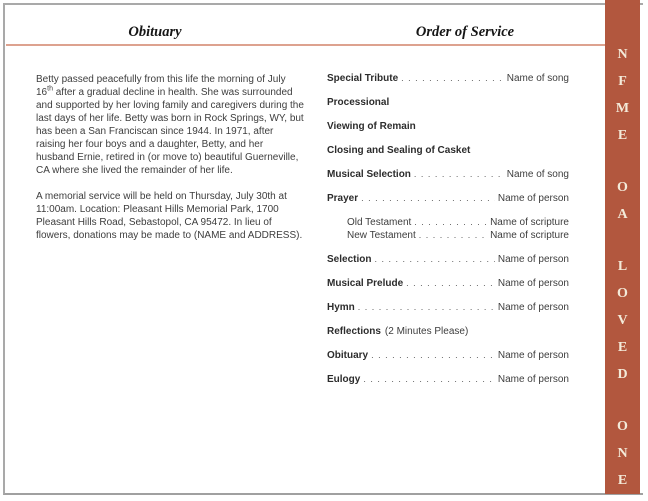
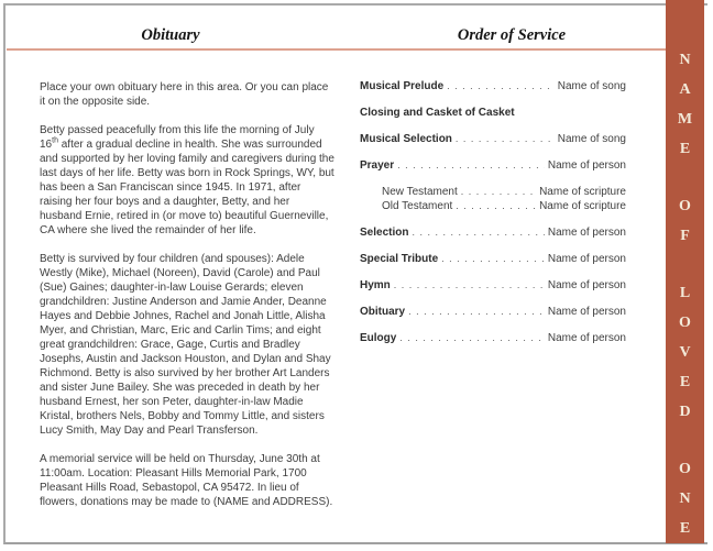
  Obituary
  Order of Service
+ Place your own obituary here in this area. Or you can place it on the opposite side.
- Betty passed peacefully from this life the morning of July 16 after a gradual decline in health. She was surrounded and supported by her loving family and caregivers during the last days of her life. Betty was born in Rock Springs, WY, but has been a San Franciscan since 1944. In 1971, after raising her four boys and a daughter, Betty, and her husband Ernie, retired in (or move to) beautiful Guerneville, CA where she lived the remainder of her life.
+ Betty passed peacefully from this life the morning of July 16 after a gradual decline in health. She was surrounded and supported by her loving family and caregivers during the last days of her life. Betty was born in Rock Springs, WY, but has been a San Franciscan since 1945. In 1971, after raising her four boys and a daughter, Betty, and her husband Ernie, retired in (or move to) beautiful Guerneville, CA where she lived the remainder of her life.
+ Betty is survived by four children (and spouses): Adele Westly (Mike), Michael (Noreen), David (Carole) and Paul (Sue) Gaines; daughter-in-law Louise Gerards; eleven grandchildren: Justine Anderson and Jamie Ander, Deanne Hayes and Debbie Johnes, Rachel and Jonah Little, Alisha Myer, and Christian, Marc, Eric and Carlin Tims; and eight great grandchildren: Grace, Gage, Curtis and Bradley Josephs, Austin and Jackson Houston, and Dylan and Shay Richmond. Betty is also survived by her brother Art Landers and sister June Bailey. She was preceded in death by her husband Ernest, her son Peter, daughter-in-law Madie Kristal, brothers Nels, Bobby and Tommy Little, and sisters Lucy Smith, May Day and Pearl Transferson.
- A memorial service will be held on Thursday, July 30th at 11:00am. Location: Pleasant Hills Memorial Park, 1700 Pleasant Hills Road, Sebastopol, CA 95472. In lieu of flowers, donations may be made to (NAME and ADDRESS).
+ A memorial service will be held on Thursday, June 30th at 11:00am. Location: Pleasant Hills Memorial Park, 1700 Pleasant Hills Road, Sebastopol, CA 95472. In lieu of flowers, donations may be made to (NAME and ADDRESS).
- Special Tribute
+ Musical Prelude
  Name of song
- Processional
- Viewing of Remain
- Closing and Sealing of Casket
+ Closing and Casket of Casket
  Musical Selection
  Name of song
  Prayer
  Name of person
- Old Testament
+ New Testament
  Name of scripture
- New Testament
+ Old Testament
  Name of scripture
  Selection
  Name of person
- Musical Prelude
+ Special Tribute
  Name of person
  Hymn
  Name of person
- Reflections
- (2 Minutes Please)
  Obituary
  Name of person
  Eulogy
  Name of person
  N
- F
+ A
  M
  E
  O
- A
+ F
  L
  O
  V
  E
  D
  O
  N
  E
